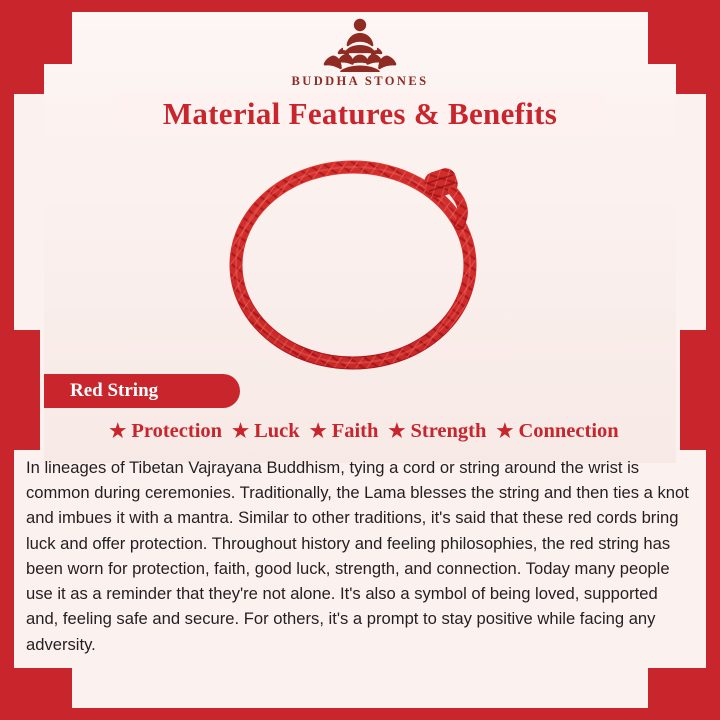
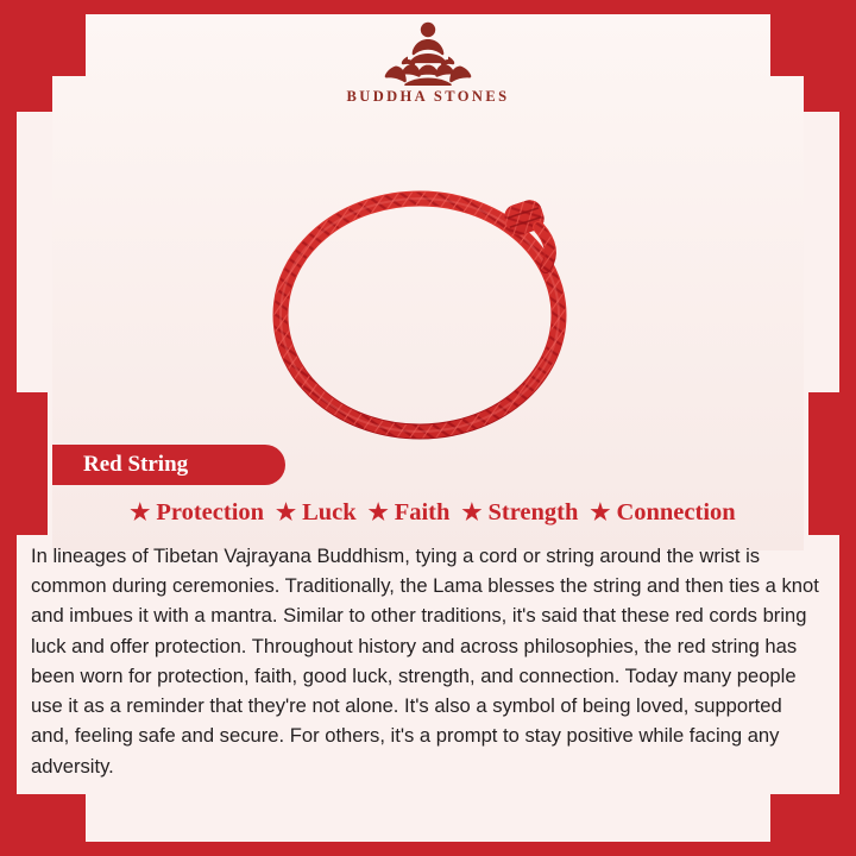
  BUDDHA STONES
- Material Features & Benefits
  Red String
  ★
  Protection
  ★
  Luck
  ★
  Faith
  ★
  Strength
  ★
  Connection
- In lineages of Tibetan Vajrayana Buddhism, tying a cord or string around the wrist is common during ceremonies. Traditionally, the Lama blesses the string and then ties a knot and imbues it with a mantra. Similar to other traditions, it's said that these red cords bring luck and offer protection. Throughout history and feeling philosophies, the red string has been worn for protection, faith, good luck, strength, and connection. Today many people use it as a reminder that they're not alone. It's also a symbol of being loved, supported and, feeling safe and secure. For others, it's a prompt to stay positive while facing any adversity.
+ In lineages of Tibetan Vajrayana Buddhism, tying a cord or string around the wrist is common during ceremonies. Traditionally, the Lama blesses the string and then ties a knot and imbues it with a mantra. Similar to other traditions, it's said that these red cords bring luck and offer protection. Throughout history and across philosophies, the red string has been worn for protection, faith, good luck, strength, and connection. Today many people use it as a reminder that they're not alone. It's also a symbol of being loved, supported and, feeling safe and secure. For others, it's a prompt to stay positive while facing any adversity.
